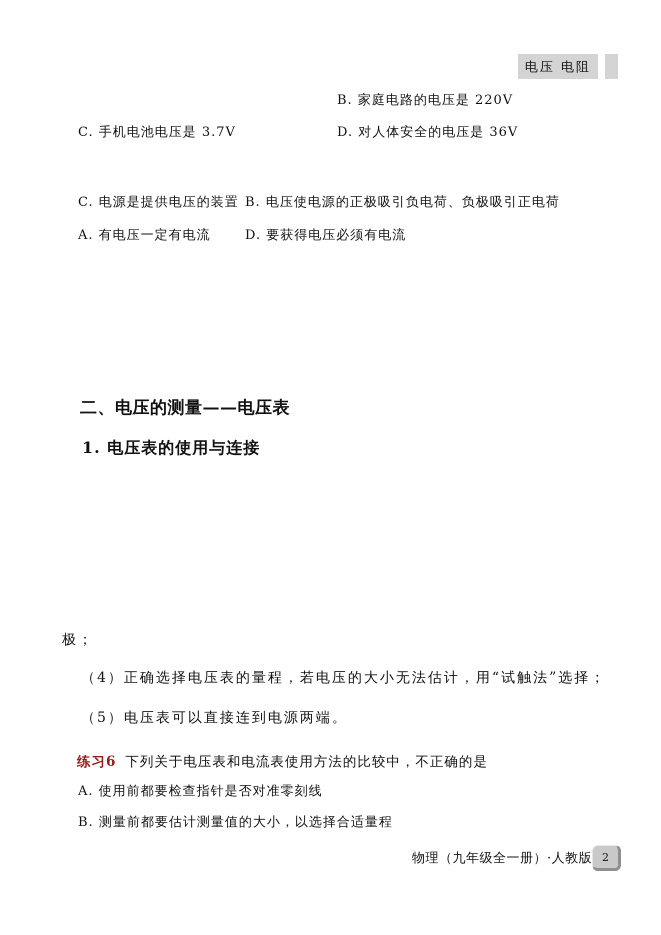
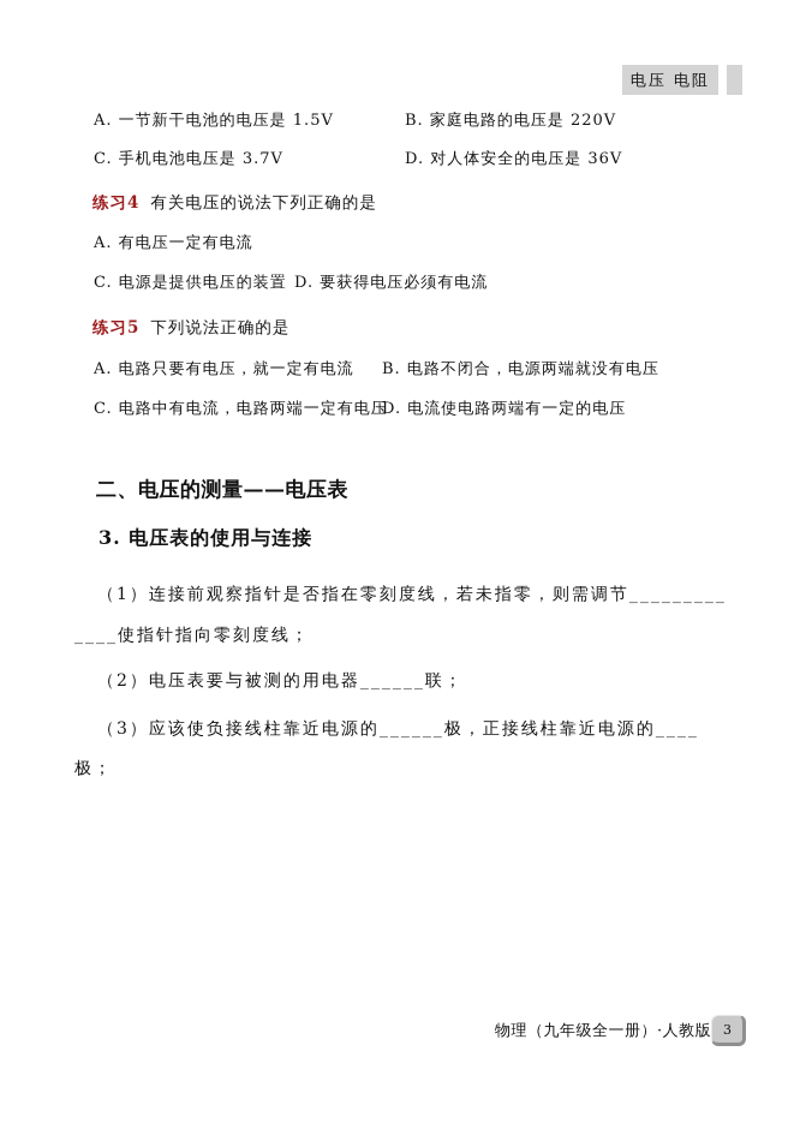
  电压 电阻
+ A. 一节新干电池的电压是 1.5V
  B. 家庭电路的电压是 220V
  C. 手机电池电压是 3.7V
  D. 对人体安全的电压是 36V
+ 练习4 有关电压的说法下列正确的是
- C. 电源是提供电压的装置
+ A. 有电压一定有电流
- B. 电压使电源的正极吸引负电荷、负极吸引正电荷
- A. 有电压一定有电流
+ C. 电源是提供电压的装置
  D. 要获得电压必须有电流
+ 练习5 下列说法正确的是
+ A. 电路只要有电压，就一定有电流
+ B. 电路不闭合，电源两端就没有电压
+ C. 电路中有电流，电路两端一定有电压
+ D. 电流使电路两端有一定的电压
  二、电压的测量——电压表
- 1. 电压表的使用与连接
+ 3. 电压表的使用与连接
+ （1）连接前观察指针是否指在零刻度线，若未指零，则需调节_________
+ ____使指针指向零刻度线；
+ （2）电压表要与被测的用电器______联；
+ （3）应该使负接线柱靠近电源的______极，正接线柱靠近电源的____
  极；
- （4）正确选择电压表的量程，若电压的大小无法估计，用“试触法”选择；
- （5）电压表可以直接连到电源两端。
- 练习6 下列关于电压表和电流表使用方法的比较中，不正确的是
- A. 使用前都要检查指针是否对准零刻线
- B. 测量前都要估计测量值的大小，以选择合适量程
  物理（九年级全一册）·人教版
- 2
+ 3
